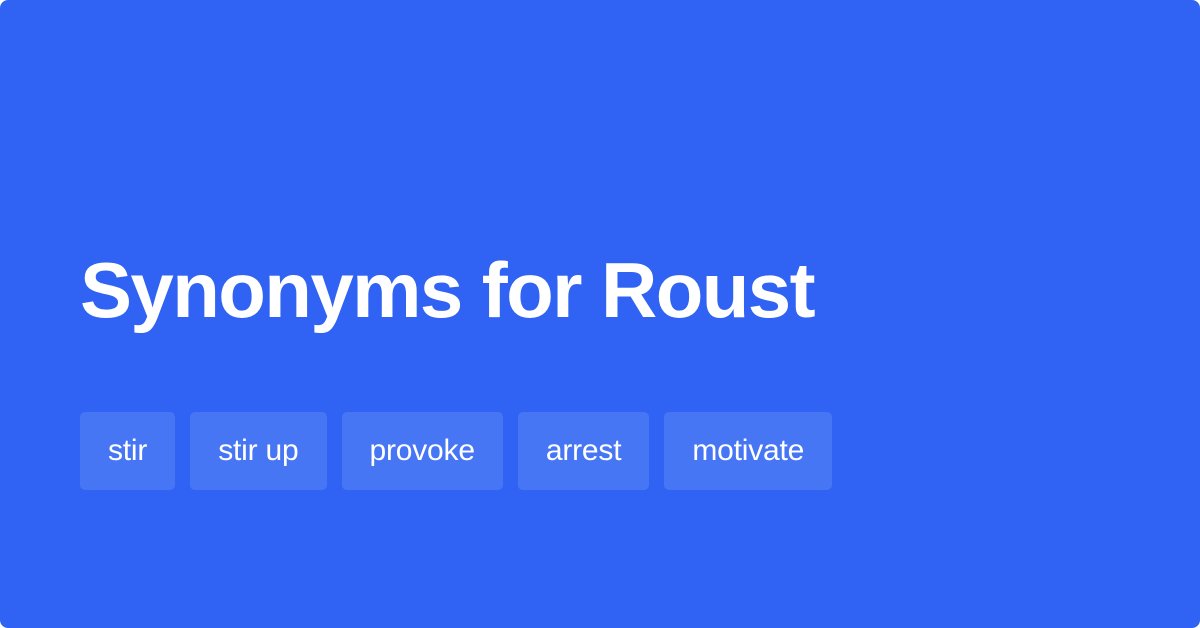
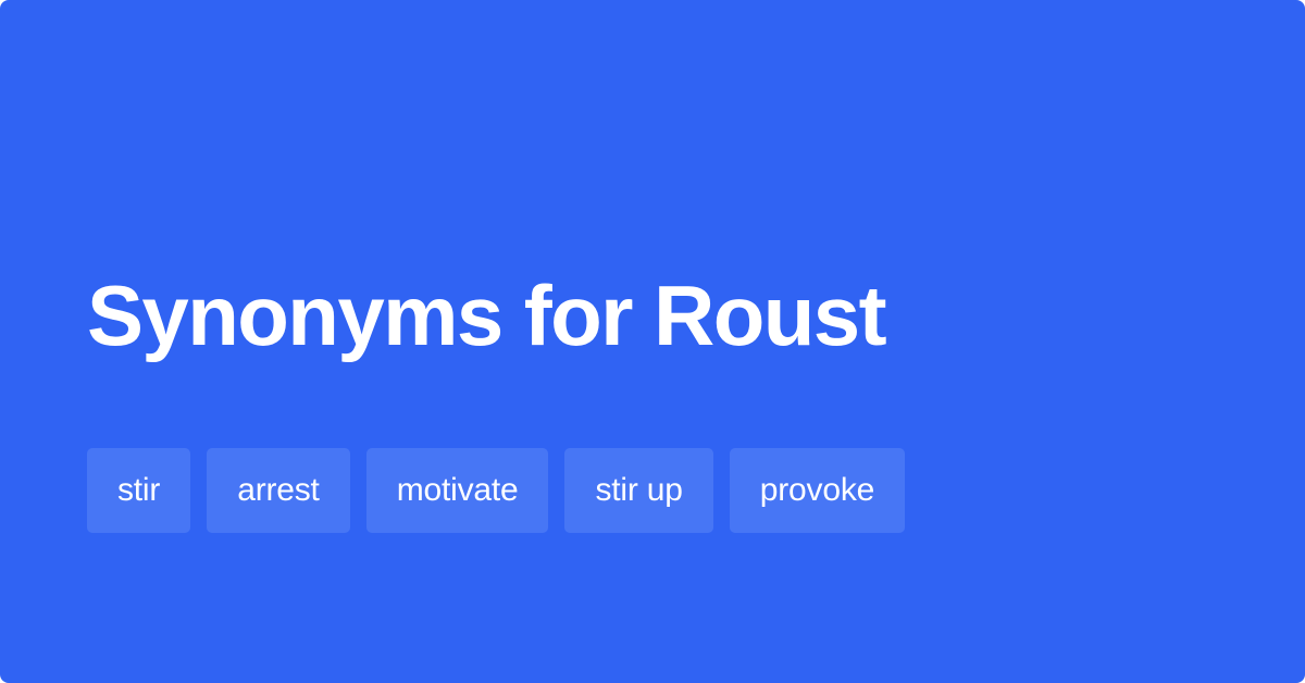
  Synonyms for Roust
  stir
- stir up
+ arrest
- provoke
+ motivate
- arrest
+ stir up
- motivate
+ provoke
